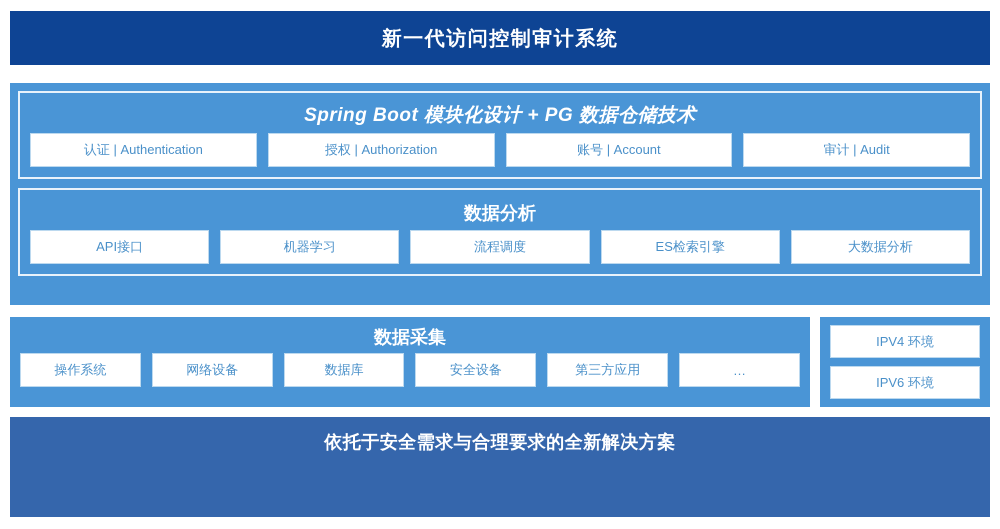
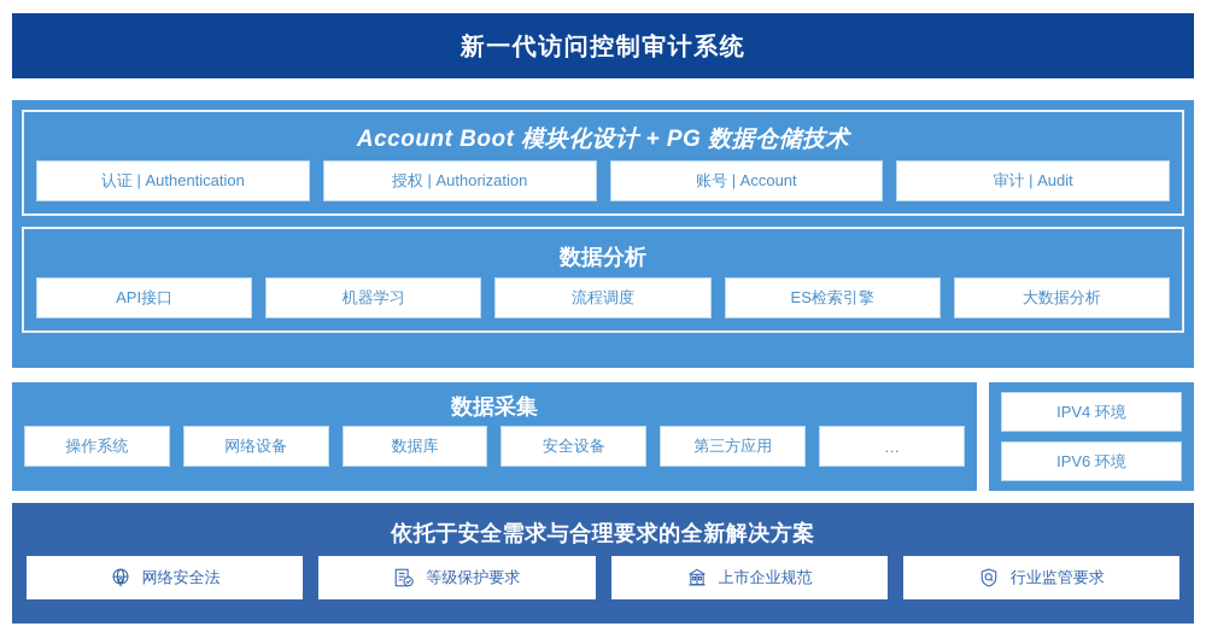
  新一代访问控制审计系统
- Spring Boot 模块化设计 + PG 数据仓储技术
+ Account Boot 模块化设计 + PG 数据仓储技术
  认证 | Authentication
  授权 | Authorization
  账号 | Account
  审计 | Audit
  数据分析
  API接口
  机器学习
  流程调度
  ES检索引擎
  大数据分析
  数据采集
  操作系统
  网络设备
  数据库
  安全设备
  第三方应用
  …
  IPV4 环境
  IPV6 环境
  依托于安全需求与合理要求的全新解决方案
+ 网络安全法
+ 等级保护要求
+ 上市企业规范
+ 行业监管要求
